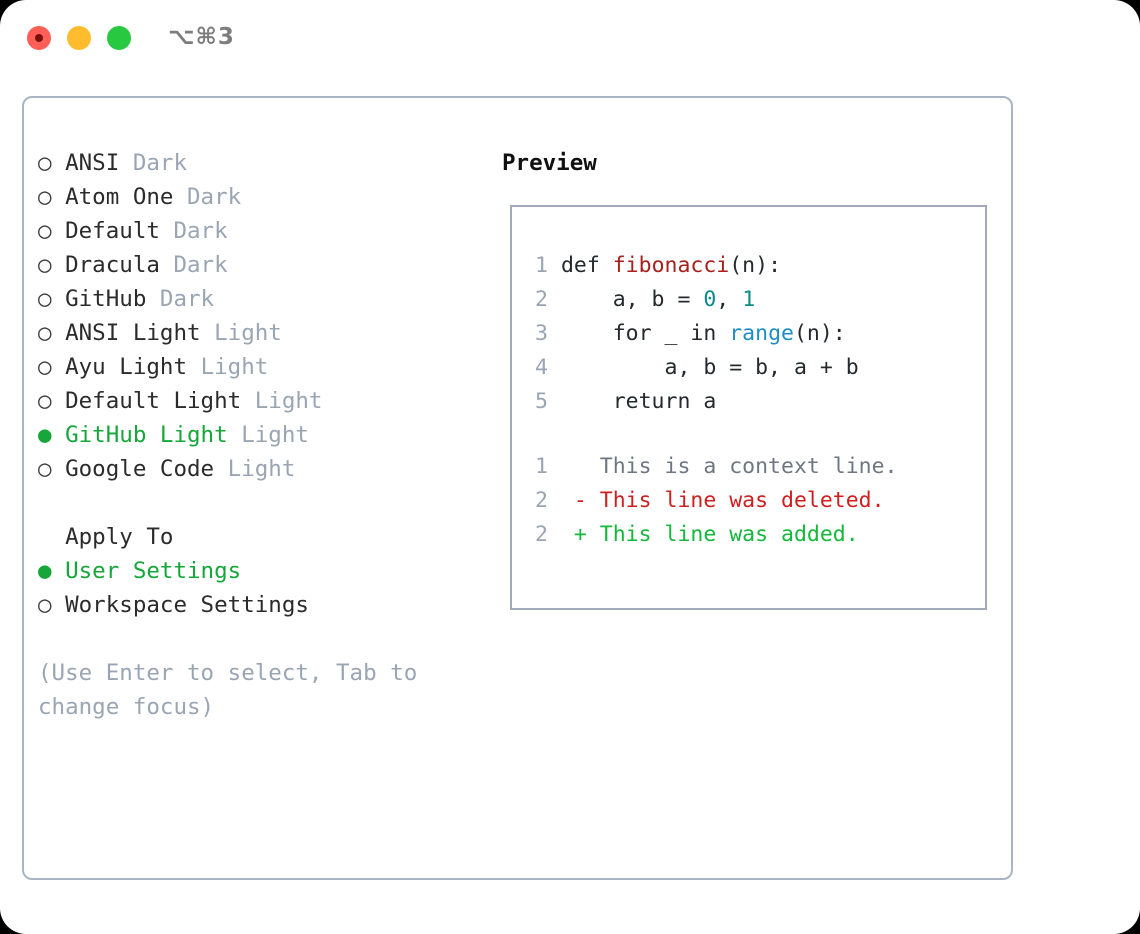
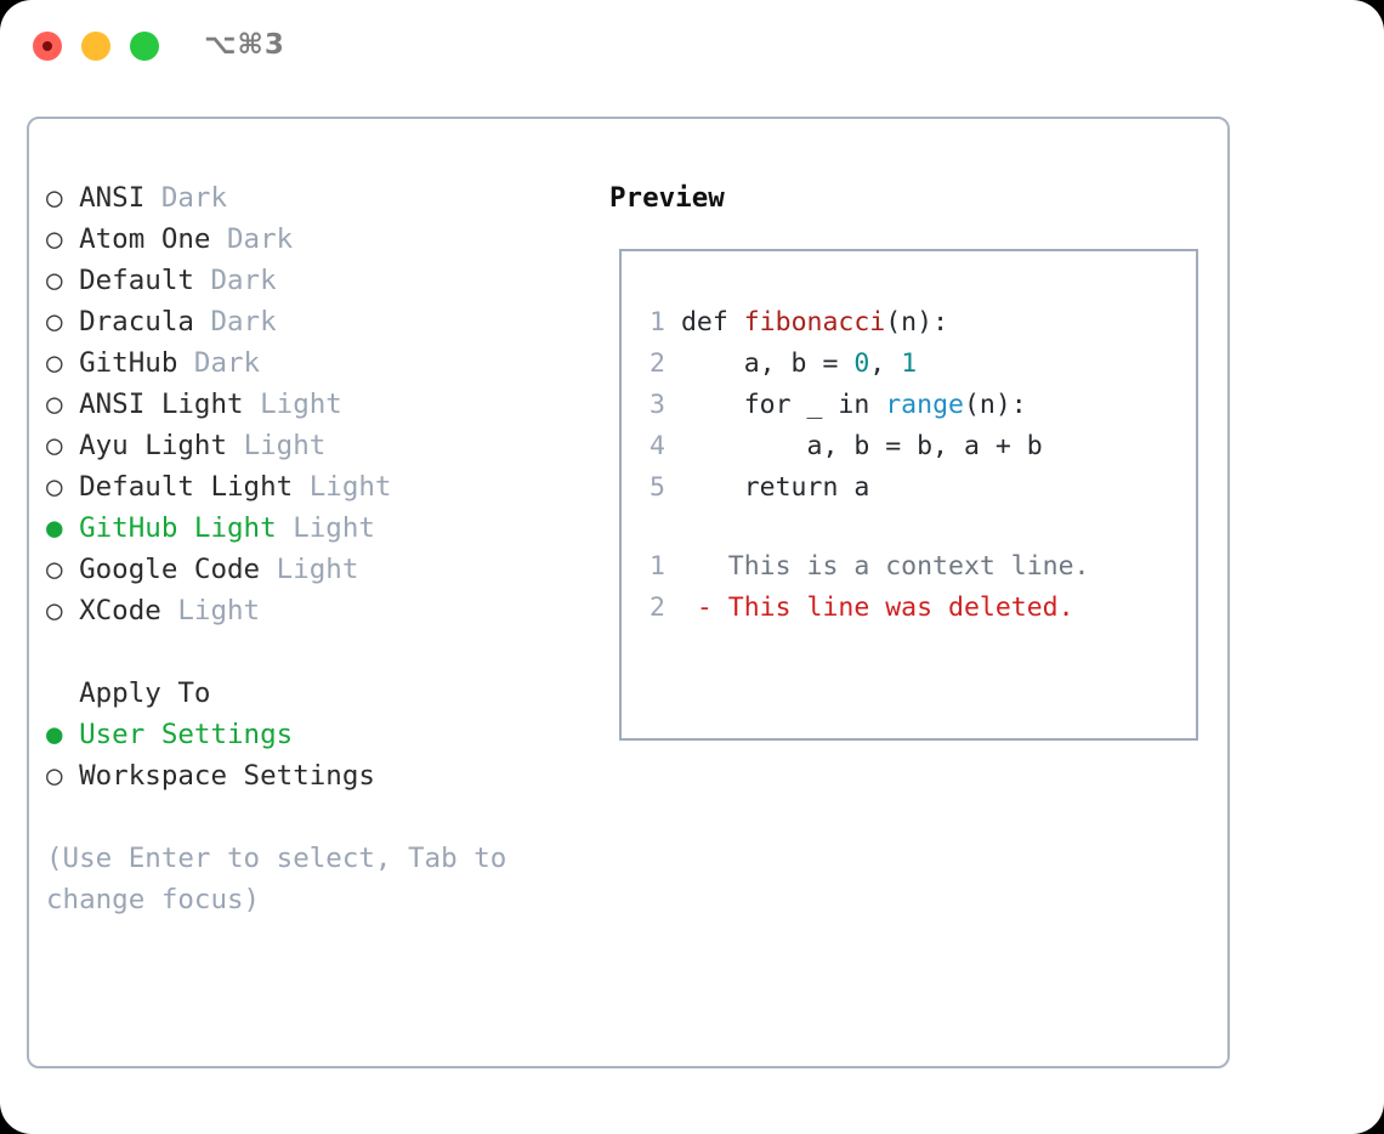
  ⌥⌘3
  ○ ANSI Dark
  ○ Atom One Dark
  ○ Default Dark
  ○ Dracula Dark
  ○ GitHub Dark
  ○ ANSI Light Light
  ○ Ayu Light Light
  ○ Default Light Light
  ● GitHub Light Light
  ○ Google Code Light
+ ○ XCode Light
  Apply To
  ● User Settings
  ○ Workspace Settings
  (Use Enter to select, Tab to change focus)
  Preview
  1 def fibonacci(n):
  2 a, b = 0, 1
  3 for _ in range(n):
  4 a, b = b, a + b
  5 return a
  1 This is a context line.
  2 - This line was deleted.
- 2 + This line was added.
